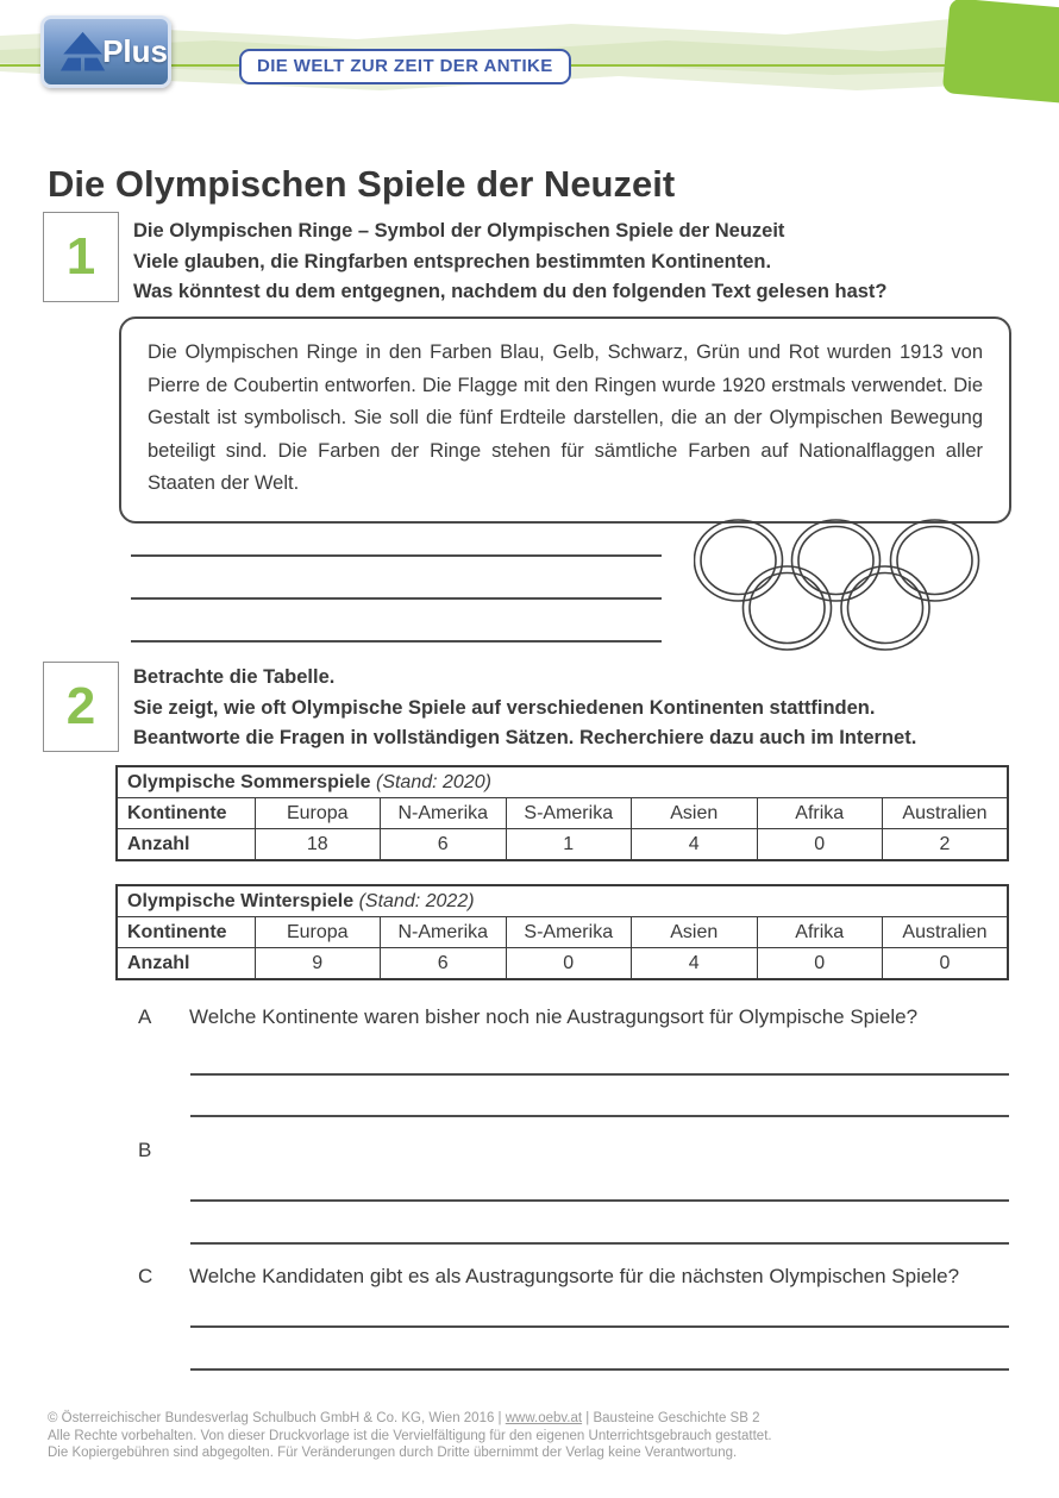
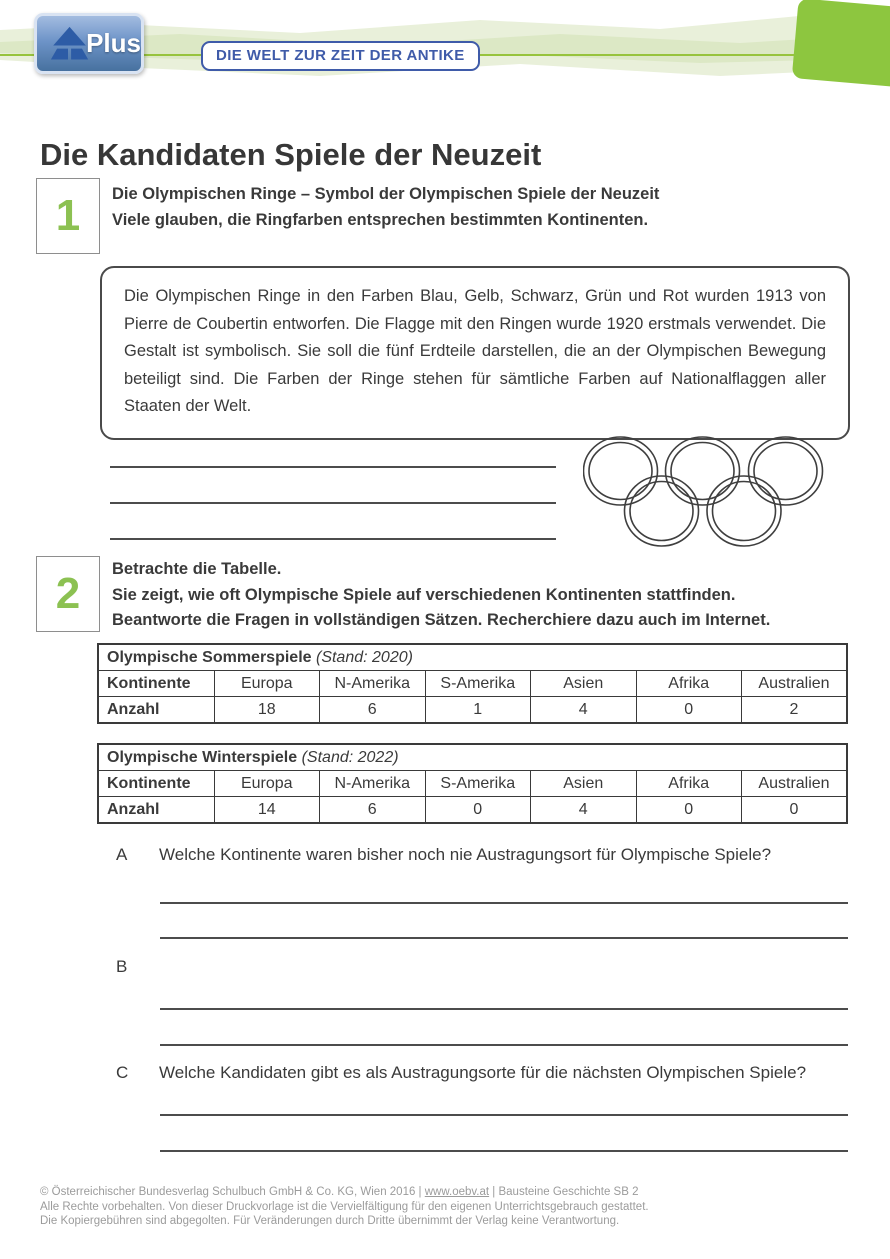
  Plus
  DIE WELT ZUR ZEIT DER ANTIKE
- Die Olympischen Spiele der Neuzeit
+ Die Kandidaten Spiele der Neuzeit
  1
  Die Olympischen Ringe – Symbol der Olympischen Spiele der Neuzeit
  Viele glauben, die Ringfarben entsprechen bestimmten Kontinenten.
- Was könntest du dem entgegnen, nachdem du den folgenden Text gelesen hast?
  Die Olympischen Ringe in den Farben Blau, Gelb, Schwarz, Grün und Rot wurden 1913 von Pierre de Coubertin entworfen. Die Flagge mit den Ringen wurde 1920 erstmals verwendet. Die Gestalt ist symbolisch. Sie soll die fünf Erdteile darstellen, die an der Olympischen Bewegung beteiligt sind. Die Farben der Ringe stehen für sämtliche Farben auf Nationalflaggen aller Staaten der Welt.
  2
  Betrachte die Tabelle.
  Sie zeigt, wie oft Olympische Spiele auf verschiedenen Kontinenten stattfinden.
  Beantworte die Fragen in vollständigen Sätzen. Recherchiere dazu auch im Internet.
  Olympische Sommerspiele (Stand: 2020)
  Kontinente	Europa	N-Amerika	S-Amerika	Asien	Afrika	Australien
  Anzahl	18	6	1	4	0	2
  Olympische Winterspiele (Stand: 2022)
  Kontinente	Europa	N-Amerika	S-Amerika	Asien	Afrika	Australien
- Anzahl	9	6	0	4	0	0
+ Anzahl	14	6	0	4	0	0
  A
  Welche Kontinente waren bisher noch nie Austragungsort für Olympische Spiele?
  B
  C
  Welche Kandidaten gibt es als Austragungsorte für die nächsten Olympischen Spiele?
  © Österreichischer Bundesverlag Schulbuch GmbH & Co. KG, Wien 2016 | www.oebv.at | Bausteine Geschichte SB 2
  Alle Rechte vorbehalten. Von dieser Druckvorlage ist die Vervielfältigung für den eigenen Unterrichtsgebrauch gestattet.
  Die Kopiergebühren sind abgegolten. Für Veränderungen durch Dritte übernimmt der Verlag keine Verantwortung.
